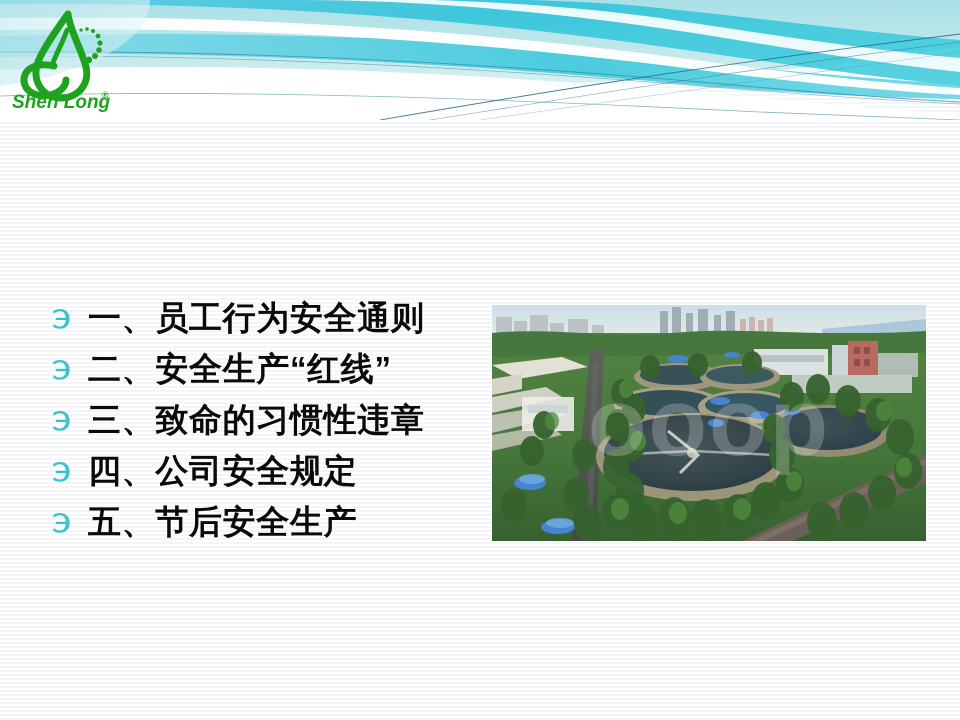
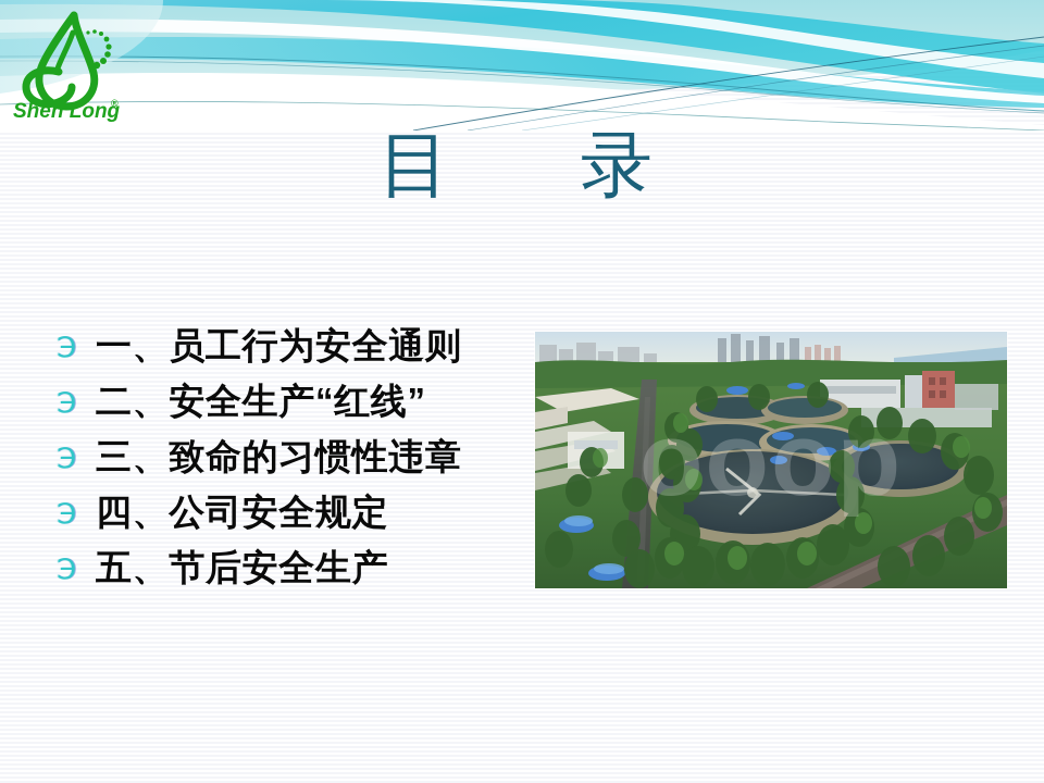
  Shen Long
  ®
+ 目 录
  ℈
  一、员工行为安全通则
  ℈
  二、安全生产“红线”
  ℈
  三、致命的习惯性违章
  ℈
  四、公司安全规定
  ℈
  五、节后安全生产
  ooop
